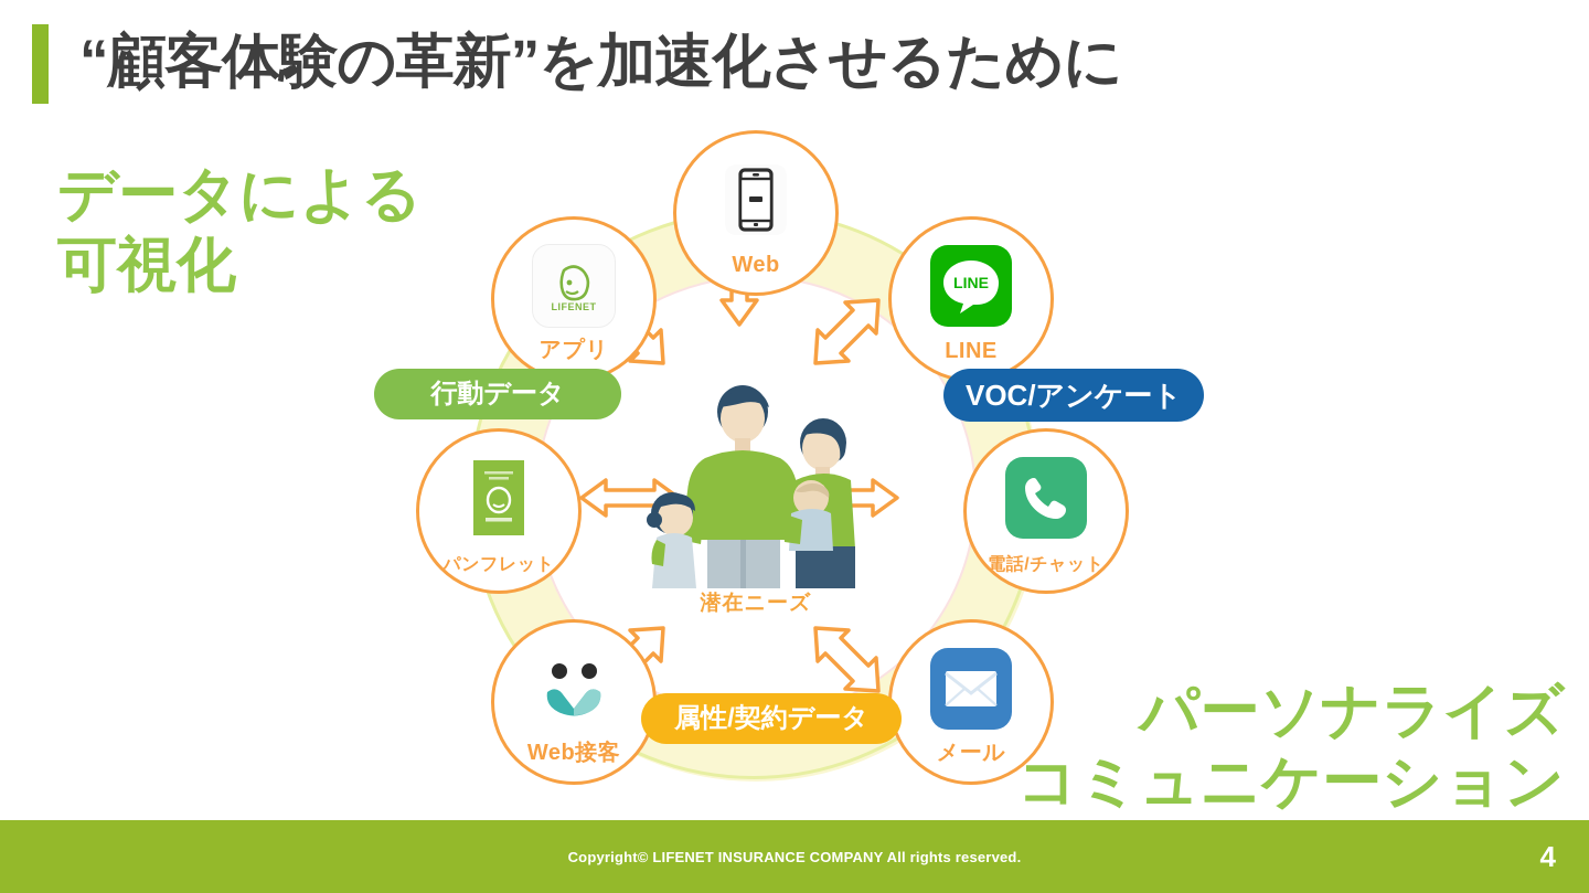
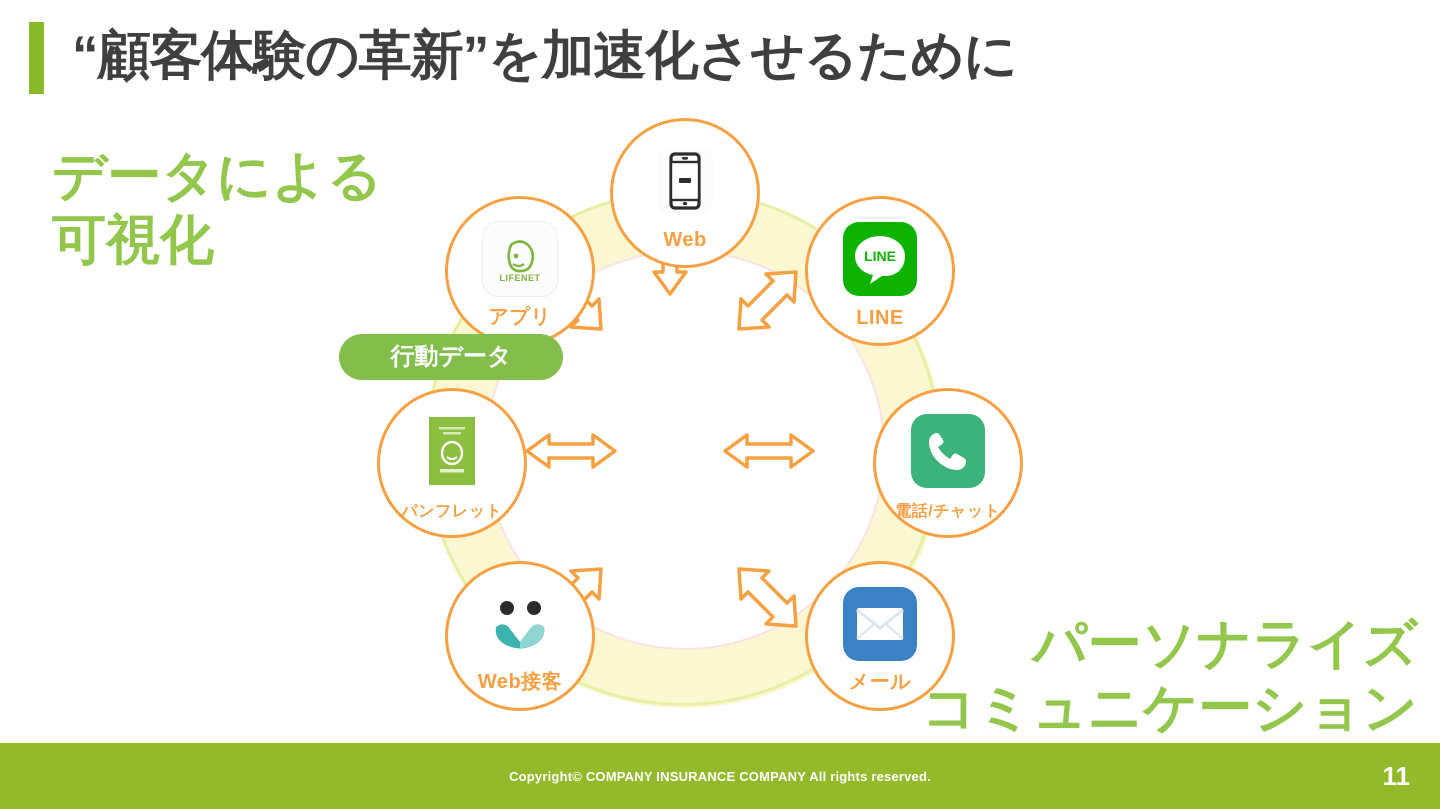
  “顧客体験の革新”を加速化させるために
  データによる
  可視化
  パーソナライズ
  コミュニケーション
- 潜在ニーズ
  Web
  LINE
  LINE
  電話/チャット
  メール
  Web接客
  パンフレット
  LIFENET
  アプリ
  行動データ
- VOC/アンケート
- 属性/契約データ
- Copyright© LIFENET INSURANCE COMPANY All rights reserved.
+ Copyright© COMPANY INSURANCE COMPANY All rights reserved.
- 4
+ 11
